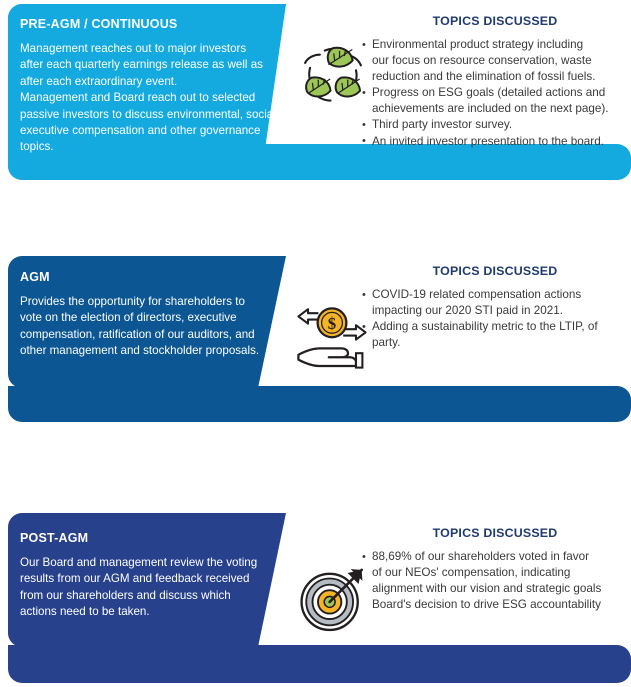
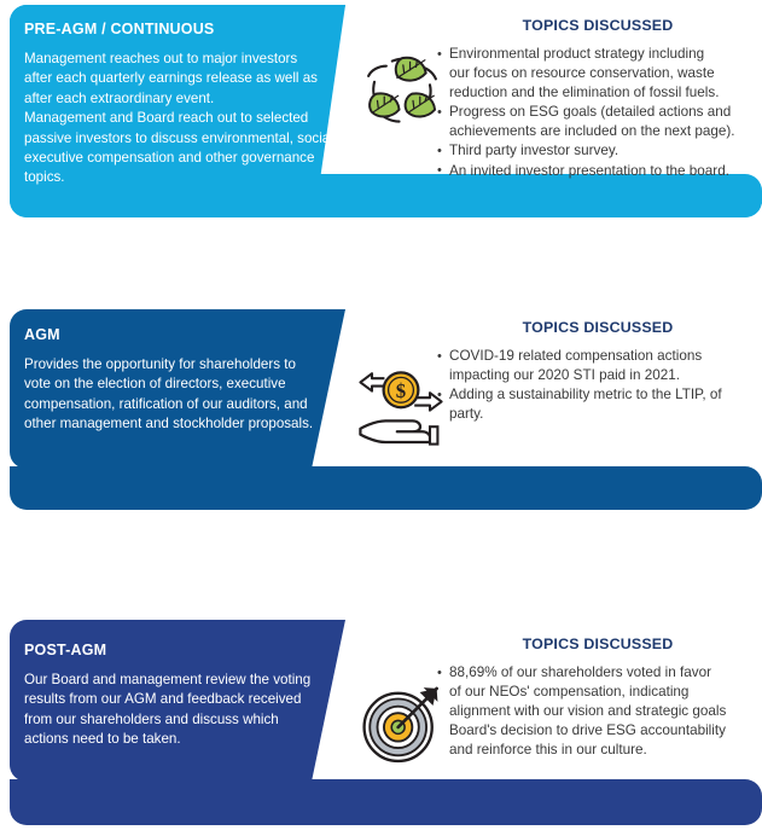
  PRE-AGM / CONTINUOUS
  Management reaches out to major investors
  after each quarterly earnings release as well as
  after each extraordinary event.
  Management and Board reach out to selected
  passive investors to discuss environmental, social,
  executive compensation and other governance
  topics.
  TOPICS DISCUSSED
  Environmental product strategy including
  our focus on resource conservation, waste
  reduction and the elimination of fossil fuels.
  Progress on ESG goals (detailed actions and
  achievements are included on the next page).
  Third party investor survey.
  An invited investor presentation to the board.
  AGM
  Provides the opportunity for shareholders to
  vote on the election of directors, executive
  compensation, ratification of our auditors, and
  other management and stockholder proposals.
  $
  TOPICS DISCUSSED
  COVID-19 related compensation actions
  impacting our 2020 STI paid in 2021.
  Adding a sustainability metric to the LTIP, of
  party.
  POST-AGM
  Our Board and management review the voting
  results from our AGM and feedback received
  from our shareholders and discuss which
  actions need to be taken.
  TOPICS DISCUSSED
  88,69% of our shareholders voted in favor
  of our NEOs' compensation, indicating
  alignment with our vision and strategic goals
  Board's decision to drive ESG accountability
+ and reinforce this in our culture.
